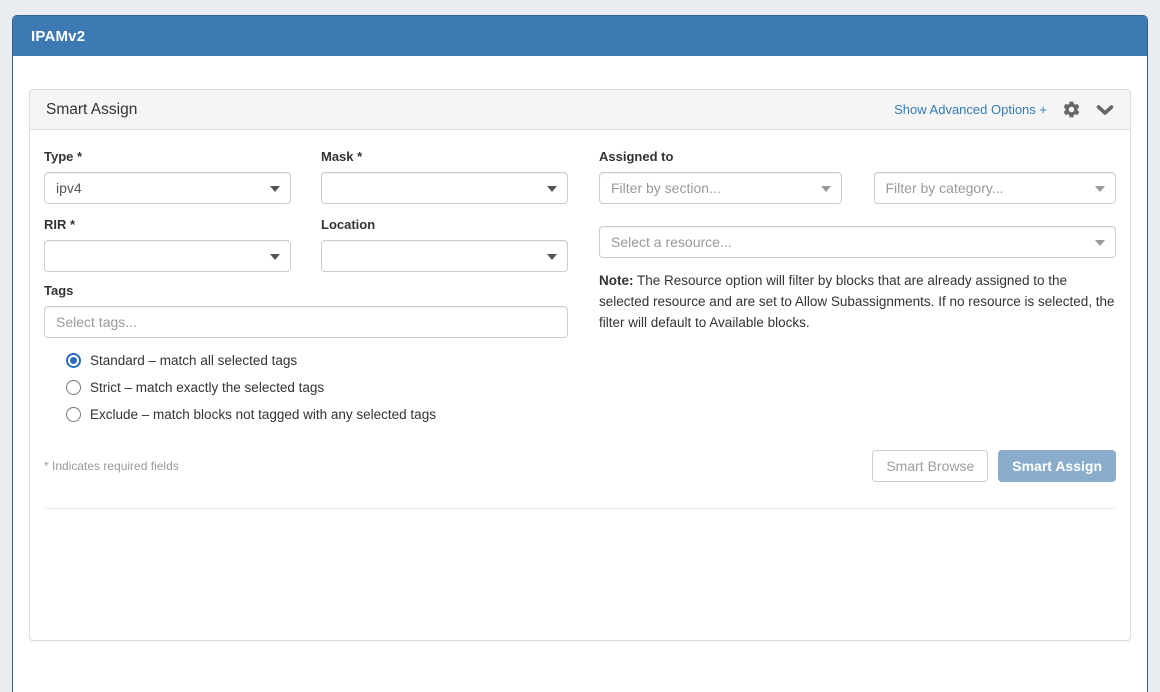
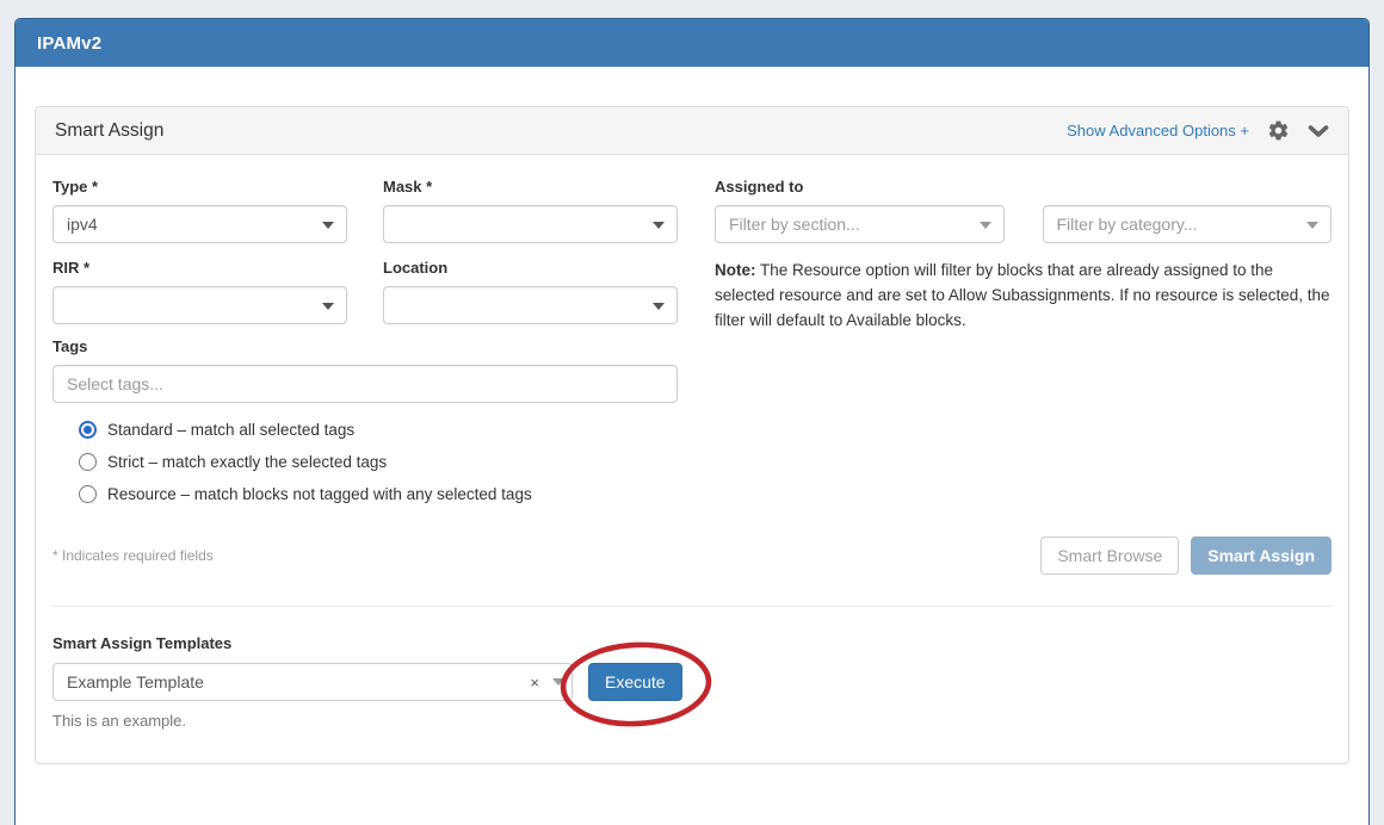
  IPAMv2
  Smart Assign
  Show Advanced Options +
  Type *
  ipv4
  Mask *
  RIR *
  Location
  Tags
  Select tags...
  Standard – match all selected tags
  Strict – match exactly the selected tags
- Exclude – match blocks not tagged with any selected tags
+ Resource – match blocks not tagged with any selected tags
  Assigned to
  Filter by section...
  Filter by category...
- Select a resource...
  Note: The Resource option will filter by blocks that are already assigned to the selected resource and are set to Allow Subassignments. If no resource is selected, the filter will default to Available blocks.
  * Indicates required fields
  Smart Browse
  Smart Assign
+ Smart Assign Templates
+ Example Template
+ ×
+ Execute
+ This is an example.
